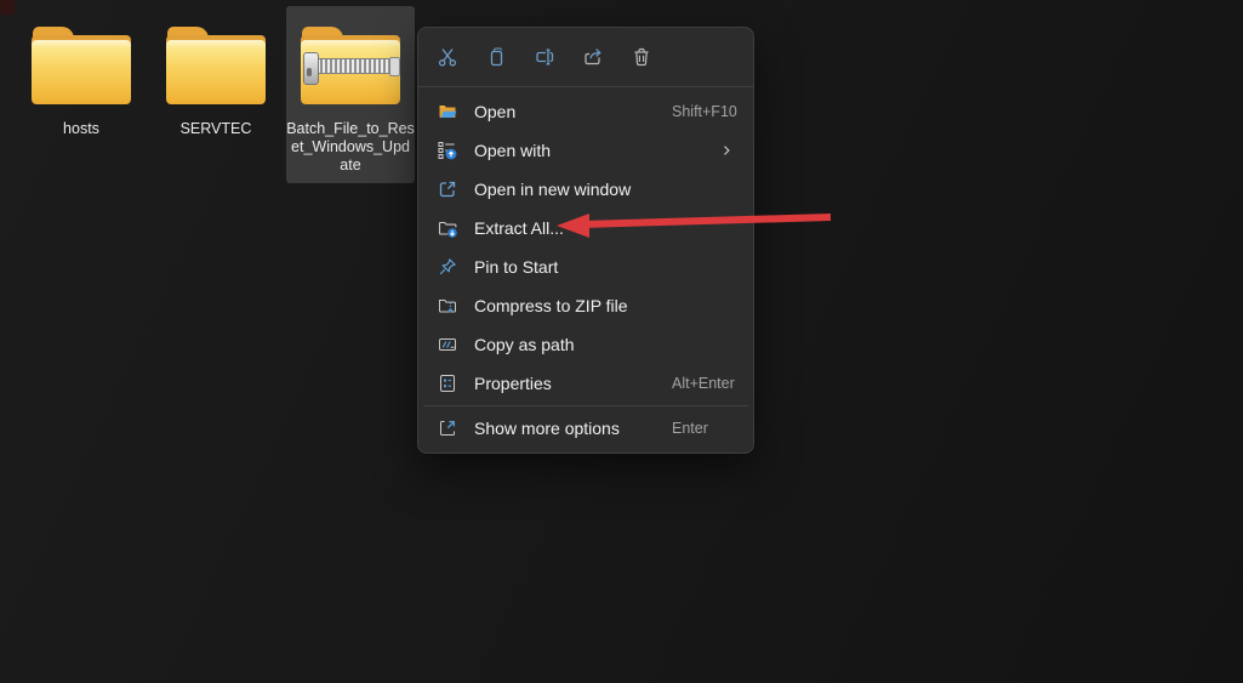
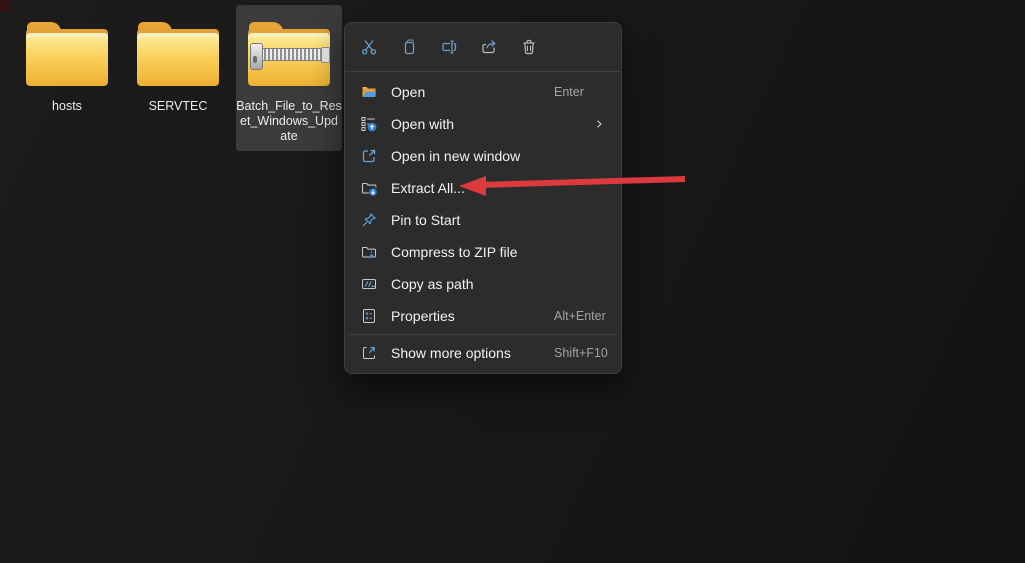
  hosts
  SERVTEC
  Batch_File_to_Res
  et_Windows_Upd
  ate
  Open
- Shift+F10
+ Enter
  Open with
  Open in new window
  Extract All...
  Pin to Start
  Compress to ZIP file
  Copy as path
  Properties
  Alt+Enter
  Show more options
- Enter
+ Shift+F10
